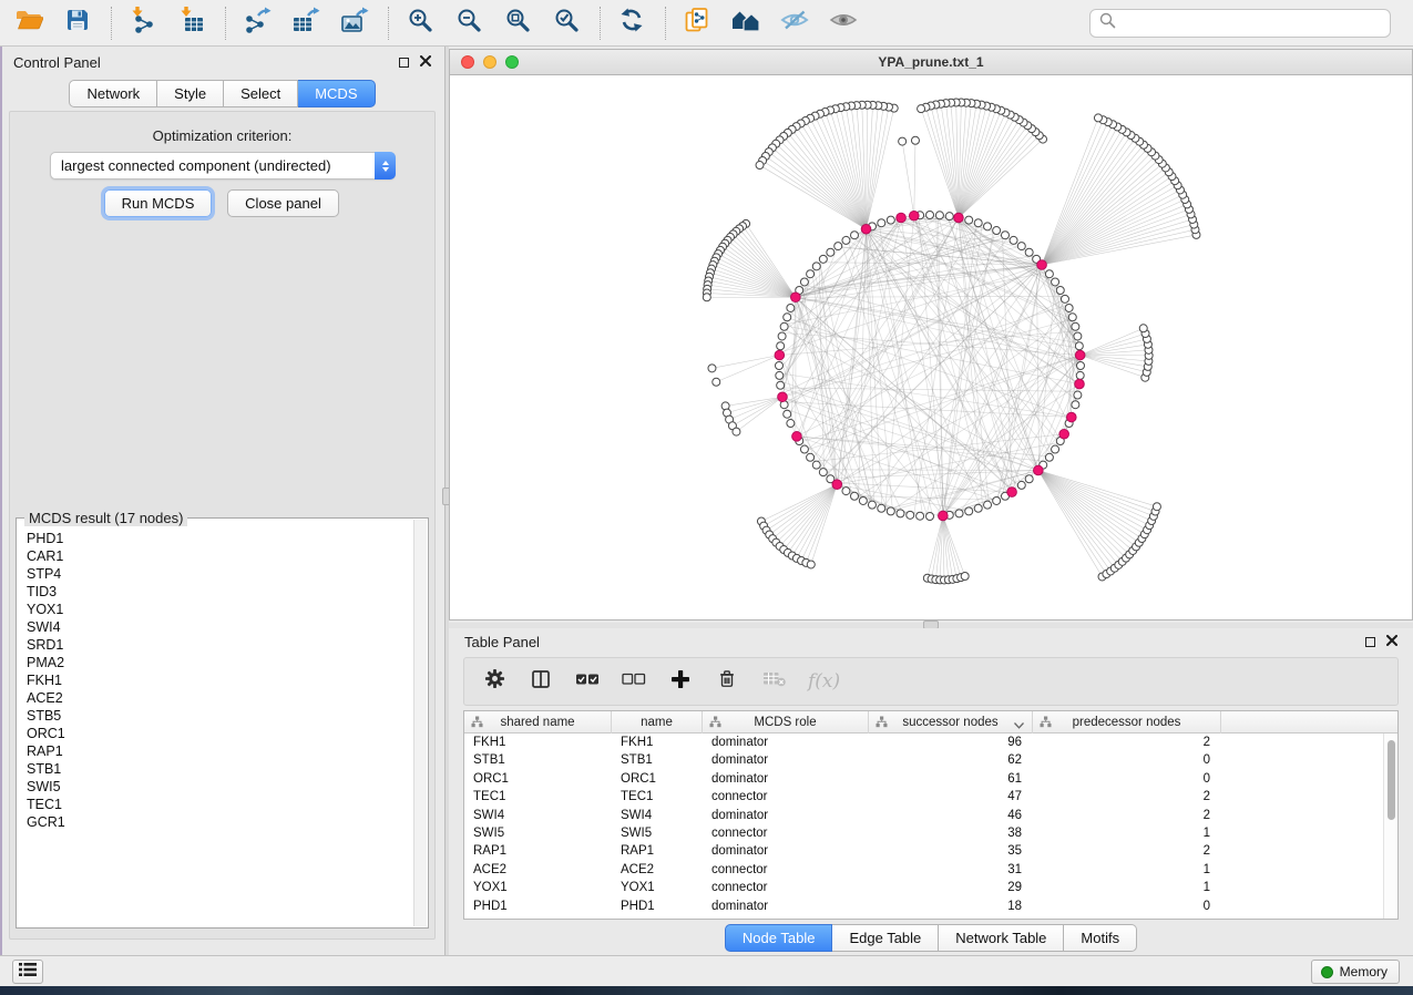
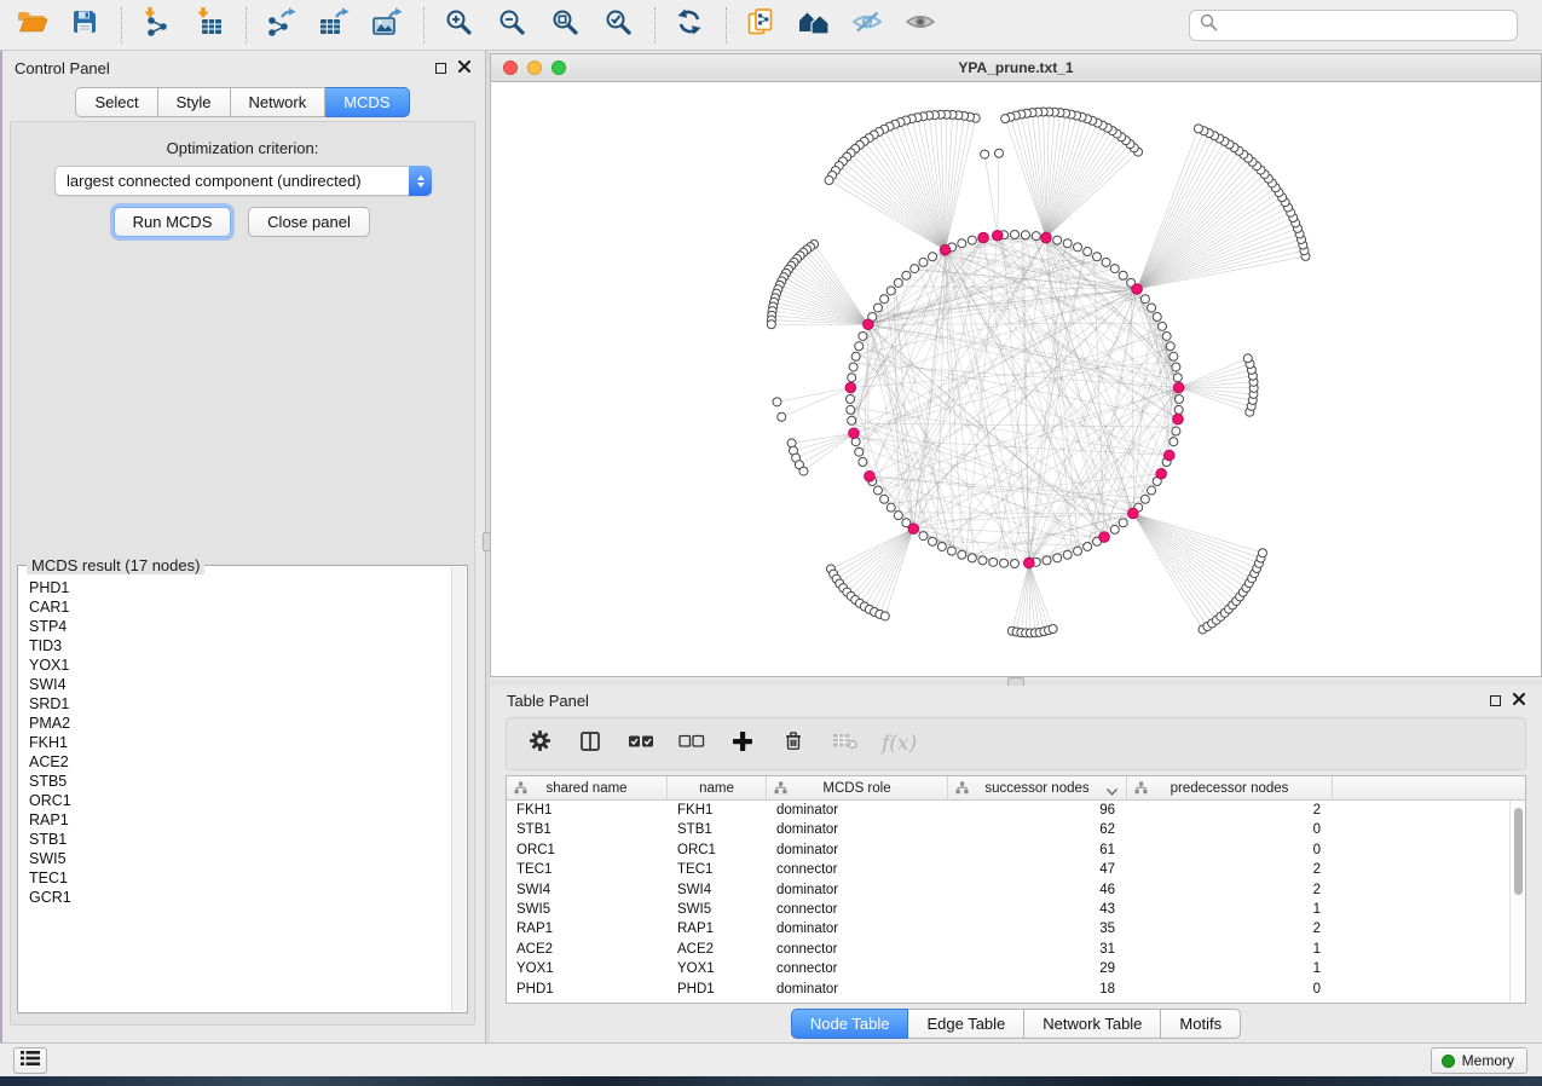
  Control Panel
- Network
+ Select
  Style
- Select
+ Network
  MCDS
  Optimization criterion:
  largest connected component (undirected)
  Run MCDS
  Close panel
  MCDS result (17 nodes)
  PHD1
  CAR1
  STP4
  TID3
  YOX1
  SWI4
  SRD1
  PMA2
  FKH1
  ACE2
  STB5
  ORC1
  RAP1
  STB1
  SWI5
  TEC1
  GCR1
  YPA_prune.txt_1
  Table Panel
  f(x)
  shared name
  name
  MCDS role
  successor nodes
  predecessor nodes
  FKH1
  FKH1
  dominator
  96
  2
  STB1
  STB1
  dominator
  62
  0
  ORC1
  ORC1
  dominator
  61
  0
  TEC1
  TEC1
  connector
  47
  2
  SWI4
  SWI4
  dominator
  46
  2
  SWI5
  SWI5
  connector
- 38
+ 43
  1
  RAP1
  RAP1
  dominator
  35
  2
  ACE2
  ACE2
  connector
  31
  1
  YOX1
  YOX1
  connector
  29
  1
  PHD1
  PHD1
  dominator
  18
  0
  Node Table
  Edge Table
  Network Table
  Motifs
  Memory
